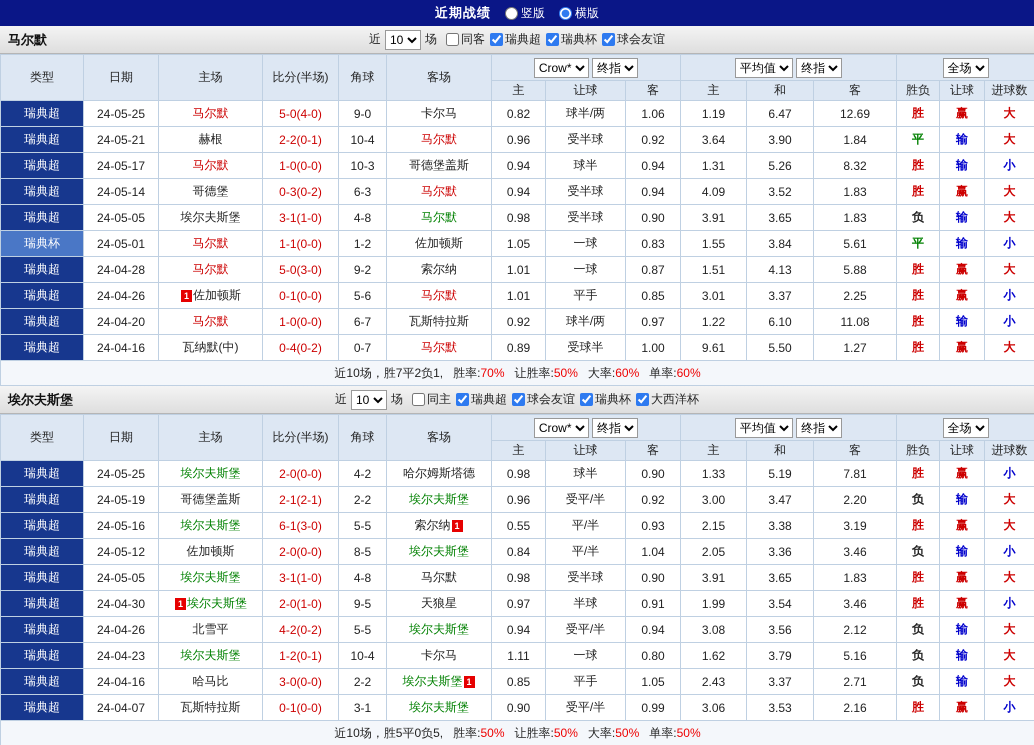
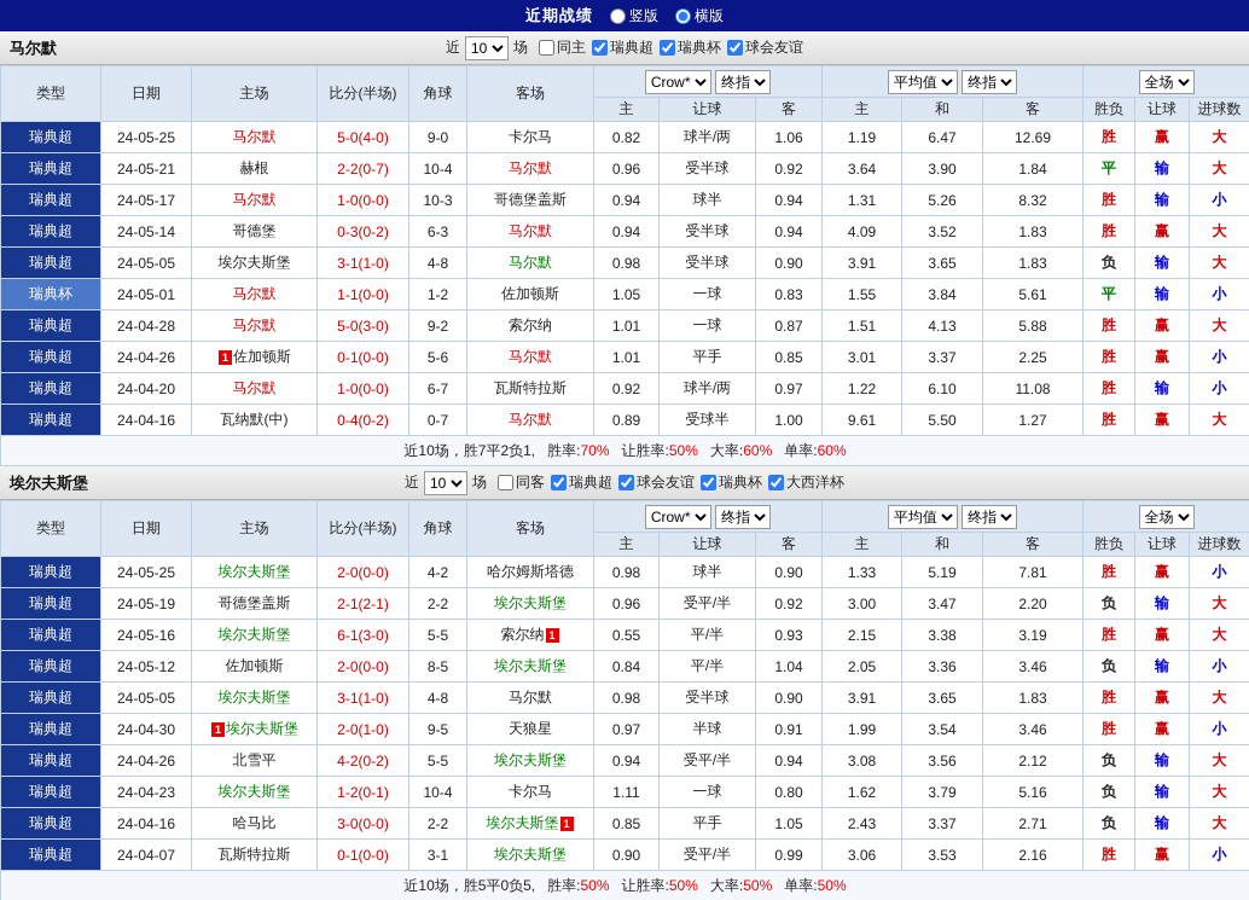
  近期战绩
  竖版
  横版
  马尔默
  近
  10
  场
- 同客
+ 同主
  瑞典超
  瑞典杯
  球会友谊
  类型	日期	主场	比分(半场)	角球	客场	Crow* 终指	平均值 终指	全场
  主	让球	客	主	和	客	胜负	让球	进球数
  瑞典超	24-05-25	马尔默	5-0(4-0)	9-0	卡尔马	0.82	球半/两	1.06	1.19	6.47	12.69	胜	赢	大
- 瑞典超	24-05-21	赫根	2-2(0-1)	10-4	马尔默	0.96	受半球	0.92	3.64	3.90	1.84	平	输	大
+ 瑞典超	24-05-21	赫根	2-2(0-7)	10-4	马尔默	0.96	受半球	0.92	3.64	3.90	1.84	平	输	大
  瑞典超	24-05-17	马尔默	1-0(0-0)	10-3	哥德堡盖斯	0.94	球半	0.94	1.31	5.26	8.32	胜	输	小
  瑞典超	24-05-14	哥德堡	0-3(0-2)	6-3	马尔默	0.94	受半球	0.94	4.09	3.52	1.83	胜	赢	大
  瑞典超	24-05-05	埃尔夫斯堡	3-1(1-0)	4-8	马尔默	0.98	受半球	0.90	3.91	3.65	1.83	负	输	大
  瑞典杯	24-05-01	马尔默	1-1(0-0)	1-2	佐加顿斯	1.05	一球	0.83	1.55	3.84	5.61	平	输	小
  瑞典超	24-04-28	马尔默	5-0(3-0)	9-2	索尔纳	1.01	一球	0.87	1.51	4.13	5.88	胜	赢	大
  瑞典超	24-04-26	1 佐加顿斯	0-1(0-0)	5-6	马尔默	1.01	平手	0.85	3.01	3.37	2.25	胜	赢	小
  瑞典超	24-04-20	马尔默	1-0(0-0)	6-7	瓦斯特拉斯	0.92	球半/两	0.97	1.22	6.10	11.08	胜	输	小
  瑞典超	24-04-16	瓦纳默(中)	0-4(0-2)	0-7	马尔默	0.89	受球半	1.00	9.61	5.50	1.27	胜	赢	大
  近10场，胜7平2负1, 胜率:70% 让胜率:50% 大率:60% 单率:60%
  埃尔夫斯堡
  近
  10
  场
- 同主
+ 同客
  瑞典超
  球会友谊
  瑞典杯
  大西洋杯
  类型	日期	主场	比分(半场)	角球	客场	Crow* 终指	平均值 终指	全场
  主	让球	客	主	和	客	胜负	让球	进球数
  瑞典超	24-05-25	埃尔夫斯堡	2-0(0-0)	4-2	哈尔姆斯塔德	0.98	球半	0.90	1.33	5.19	7.81	胜	赢	小
  瑞典超	24-05-19	哥德堡盖斯	2-1(2-1)	2-2	埃尔夫斯堡	0.96	受平/半	0.92	3.00	3.47	2.20	负	输	大
  瑞典超	24-05-16	埃尔夫斯堡	6-1(3-0)	5-5	索尔纳 1	0.55	平/半	0.93	2.15	3.38	3.19	胜	赢	大
  瑞典超	24-05-12	佐加顿斯	2-0(0-0)	8-5	埃尔夫斯堡	0.84	平/半	1.04	2.05	3.36	3.46	负	输	小
  瑞典超	24-05-05	埃尔夫斯堡	3-1(1-0)	4-8	马尔默	0.98	受半球	0.90	3.91	3.65	1.83	胜	赢	大
  瑞典超	24-04-30	1 埃尔夫斯堡	2-0(1-0)	9-5	天狼星	0.97	半球	0.91	1.99	3.54	3.46	胜	赢	小
  瑞典超	24-04-26	北雪平	4-2(0-2)	5-5	埃尔夫斯堡	0.94	受平/半	0.94	3.08	3.56	2.12	负	输	大
  瑞典超	24-04-23	埃尔夫斯堡	1-2(0-1)	10-4	卡尔马	1.11	一球	0.80	1.62	3.79	5.16	负	输	大
  瑞典超	24-04-16	哈马比	3-0(0-0)	2-2	埃尔夫斯堡 1	0.85	平手	1.05	2.43	3.37	2.71	负	输	大
  瑞典超	24-04-07	瓦斯特拉斯	0-1(0-0)	3-1	埃尔夫斯堡	0.90	受平/半	0.99	3.06	3.53	2.16	胜	赢	小
  近10场，胜5平0负5, 胜率:50% 让胜率:50% 大率:50% 单率:50%
